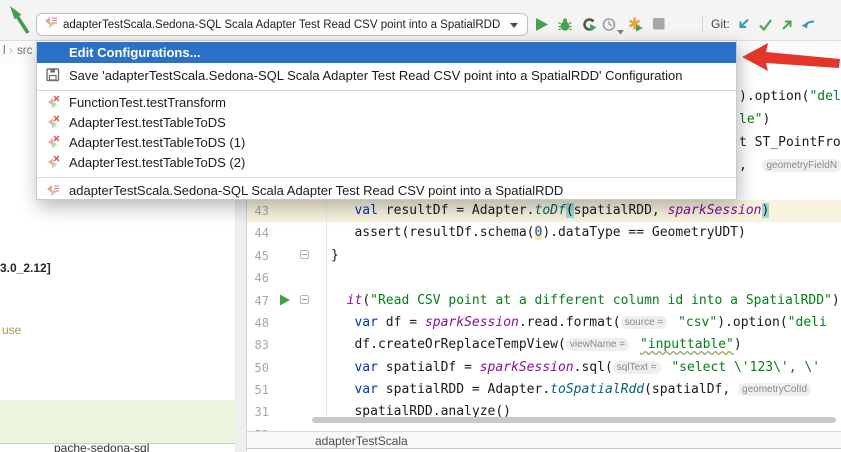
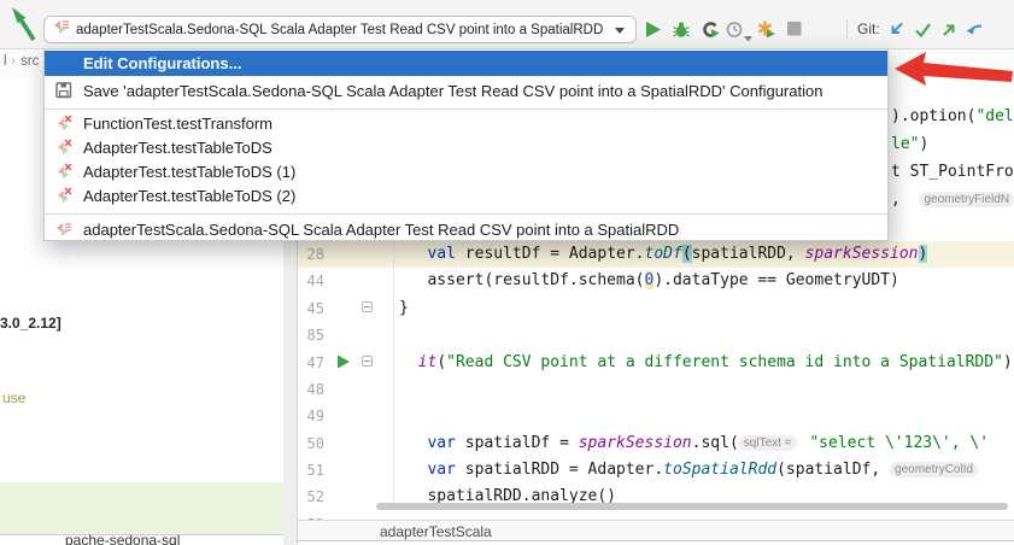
  l
  ›
  src
  adapterTestScala.Sedona-SQL Scala Adapter Test Read CSV point into a SpatialRDD
  Git:
  3.0_2.12]
  use
  pache-sedona-sql
- 43
+ 28
  44
  45
- 46
+ 85
  47
  48
- 83
+ 49
  50
  51
- 31
+ 52
  val resultDf = Adapter.toDf(spatialRDD, sparkSession)
  assert(resultDf.schema(0).dataType == GeometryUDT)
  }
- it("Read CSV point at a different column id into a SpatialRDD")
+ it("Read CSV point at a different schema id into a SpatialRDD")
- var df = sparkSession.read.format( source = "csv").option("deli
- df.createOrReplaceTempView( viewName = "inputtable")
  var spatialDf = sparkSession.sql( sqlText = "select \'123\', \'
  var spatialRDD = Adapter.toSpatialRdd(spatialDf, geometryColId
  spatialRDD.analyze()
  ).option("del
  le")
  t ST_PointFro
  , geometryFieldN
  adapterTestScala
  Edit Configurations...
  Save 'adapterTestScala.Sedona-SQL Scala Adapter Test Read CSV point into a SpatialRDD' Configuration
  FunctionTest.testTransform
  AdapterTest.testTableToDS
  AdapterTest.testTableToDS (1)
  AdapterTest.testTableToDS (2)
  adapterTestScala.Sedona-SQL Scala Adapter Test Read CSV point into a SpatialRDD
